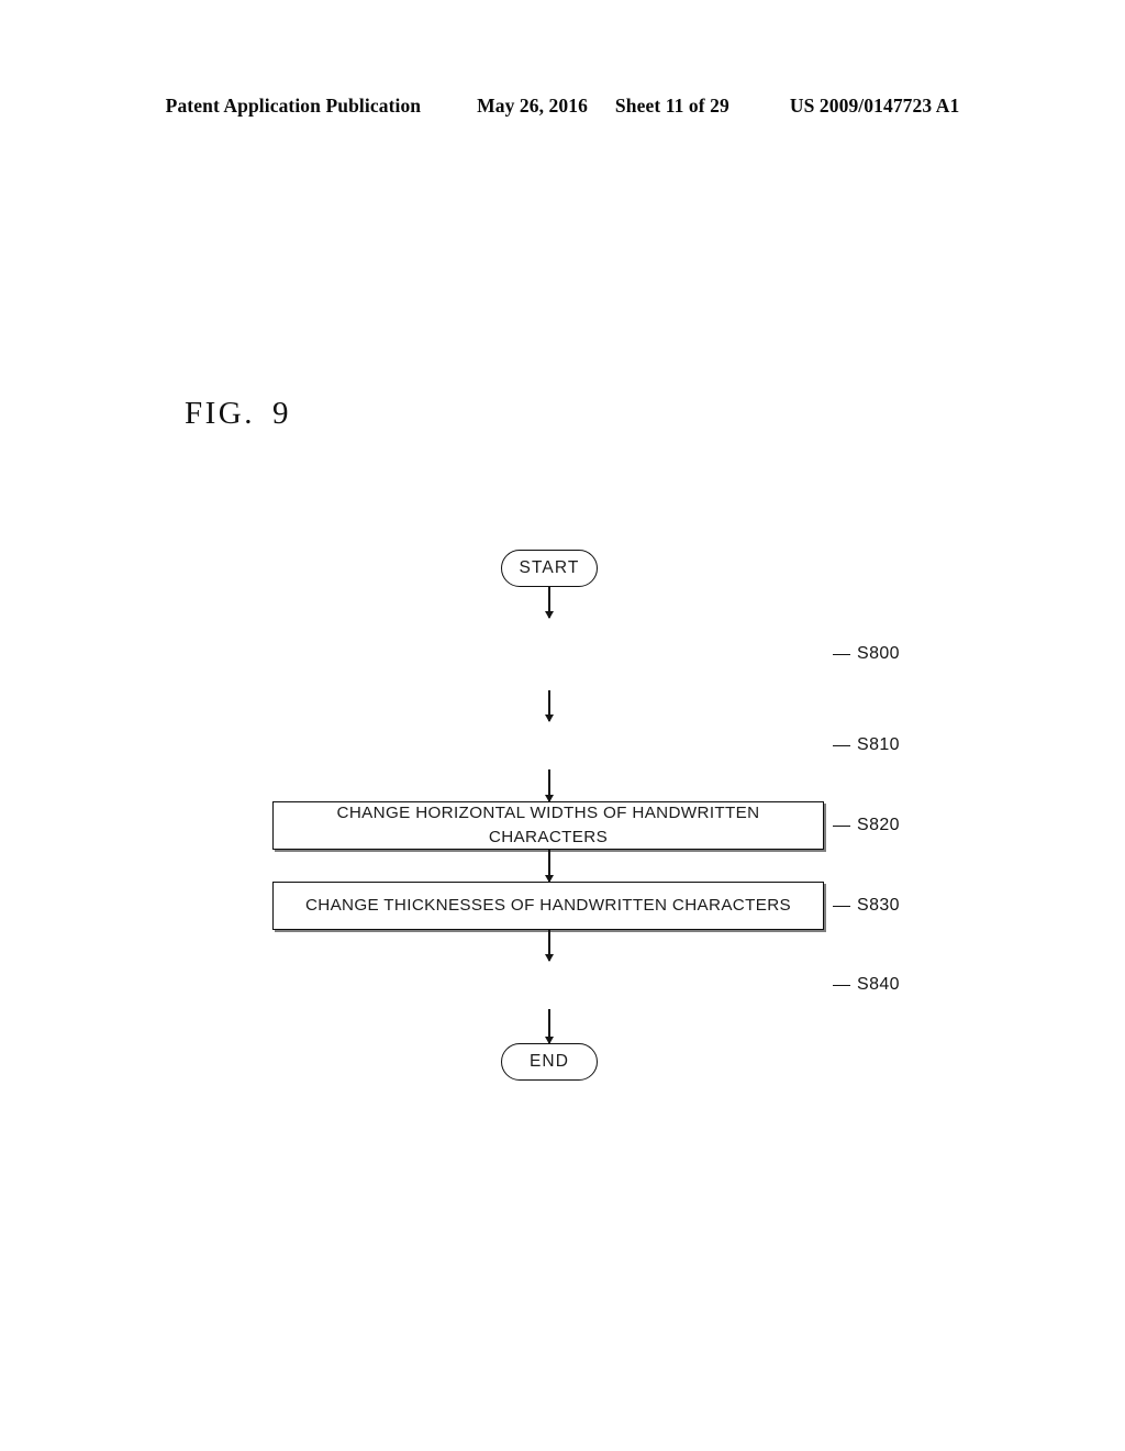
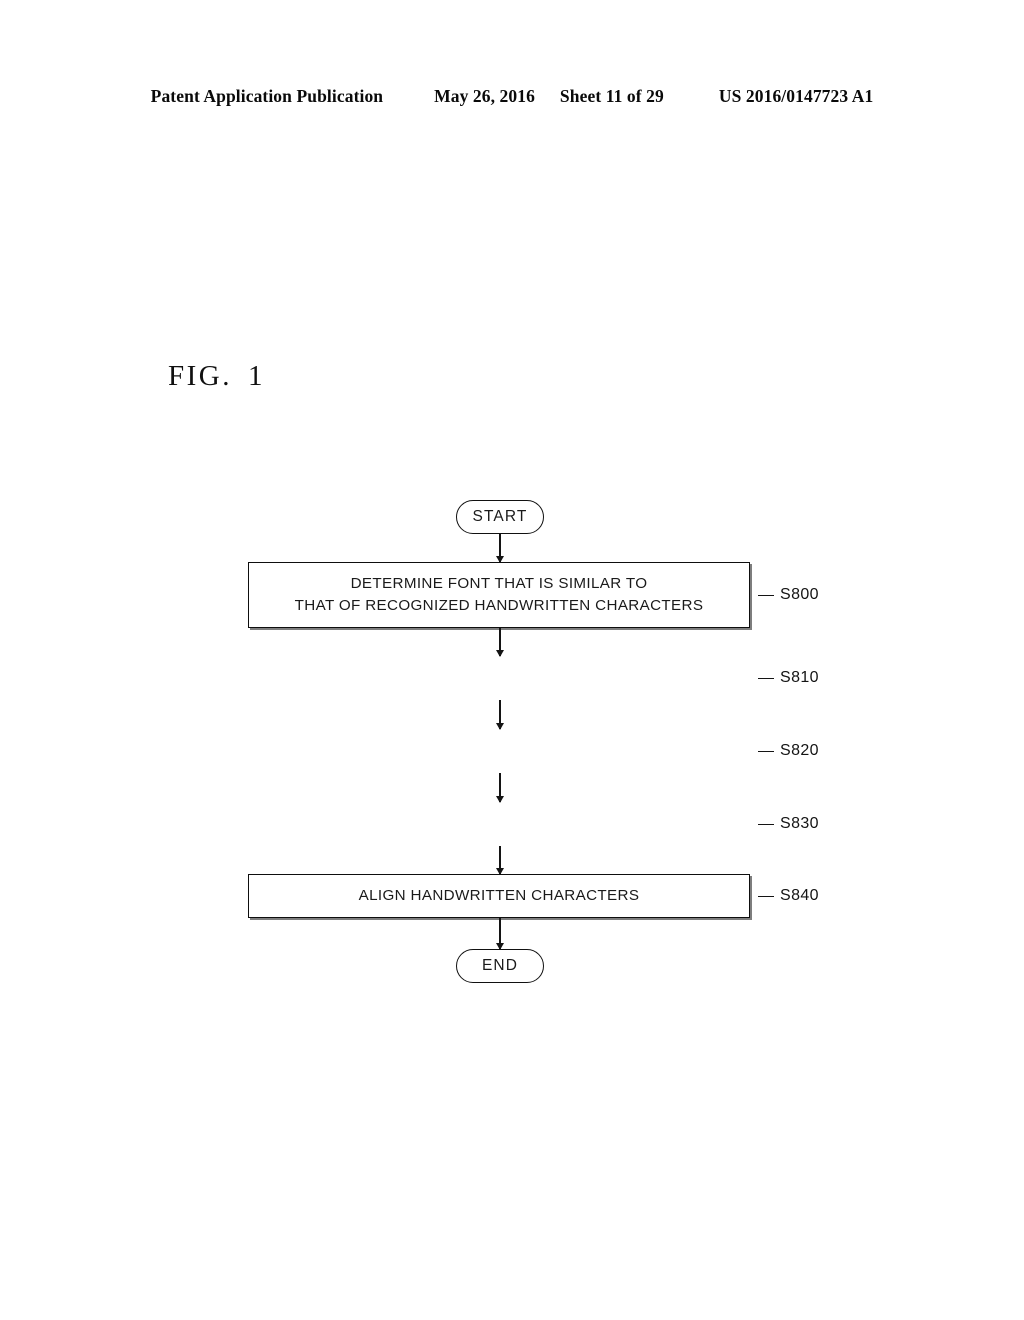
- Patent Application Publication May 26, 2016 Sheet 11 of 29 US 2009/0147723 A1
+ Patent Application Publication May 26, 2016 Sheet 11 of 29 US 2016/0147723 A1
- FIG. 9
+ FIG. 1
  START
+ DETERMINE FONT THAT IS SIMILAR TO
+ THAT OF RECOGNIZED HANDWRITTEN CHARACTERS
  S800
  S810
- CHANGE HORIZONTAL WIDTHS OF HANDWRITTEN CHARACTERS
  S820
- CHANGE THICKNESSES OF HANDWRITTEN CHARACTERS
  S830
+ ALIGN HANDWRITTEN CHARACTERS
  S840
  END
